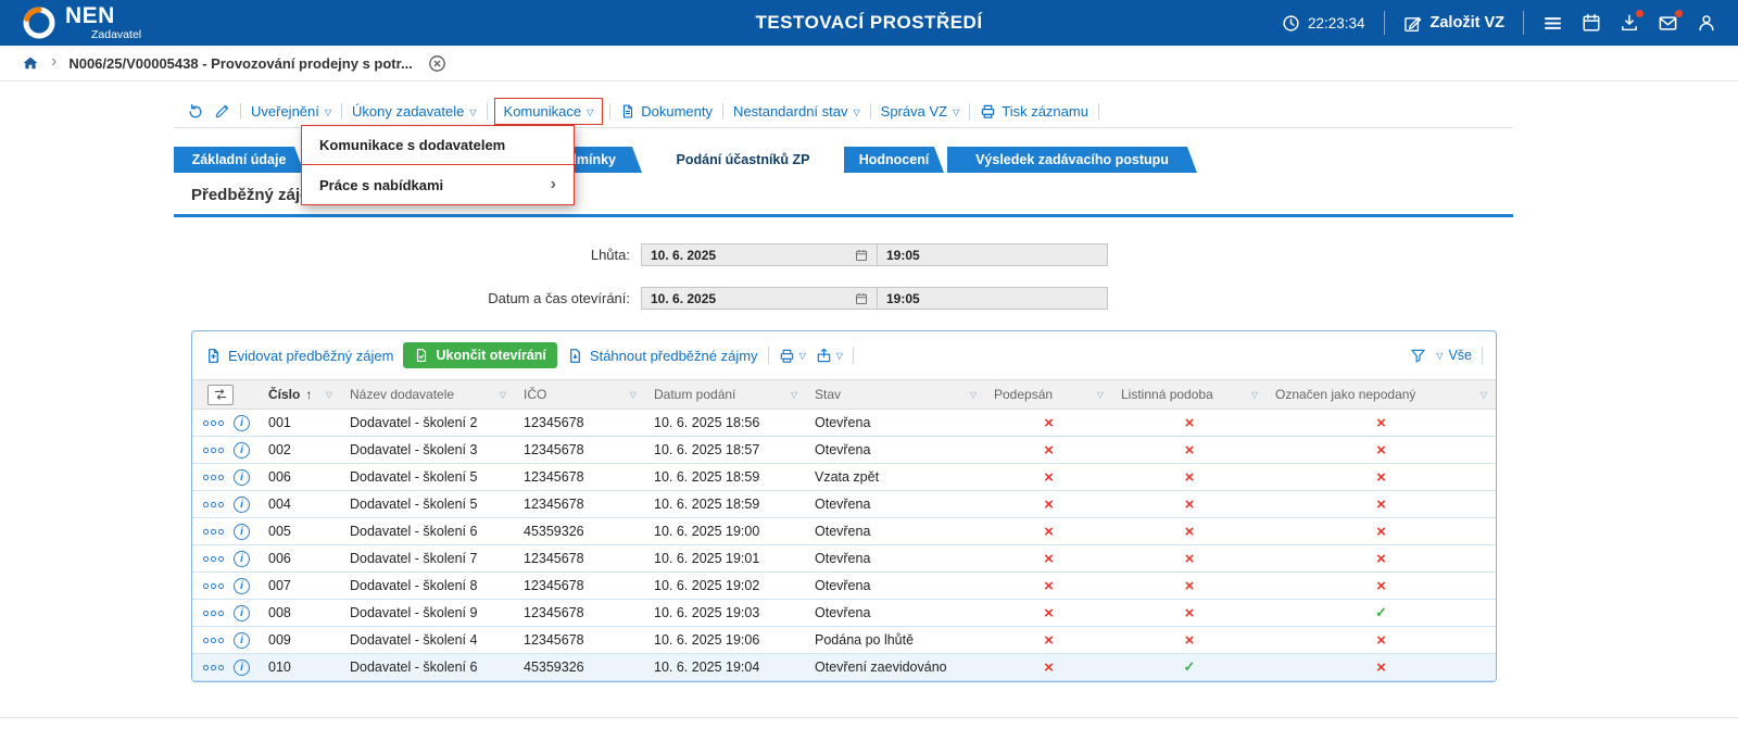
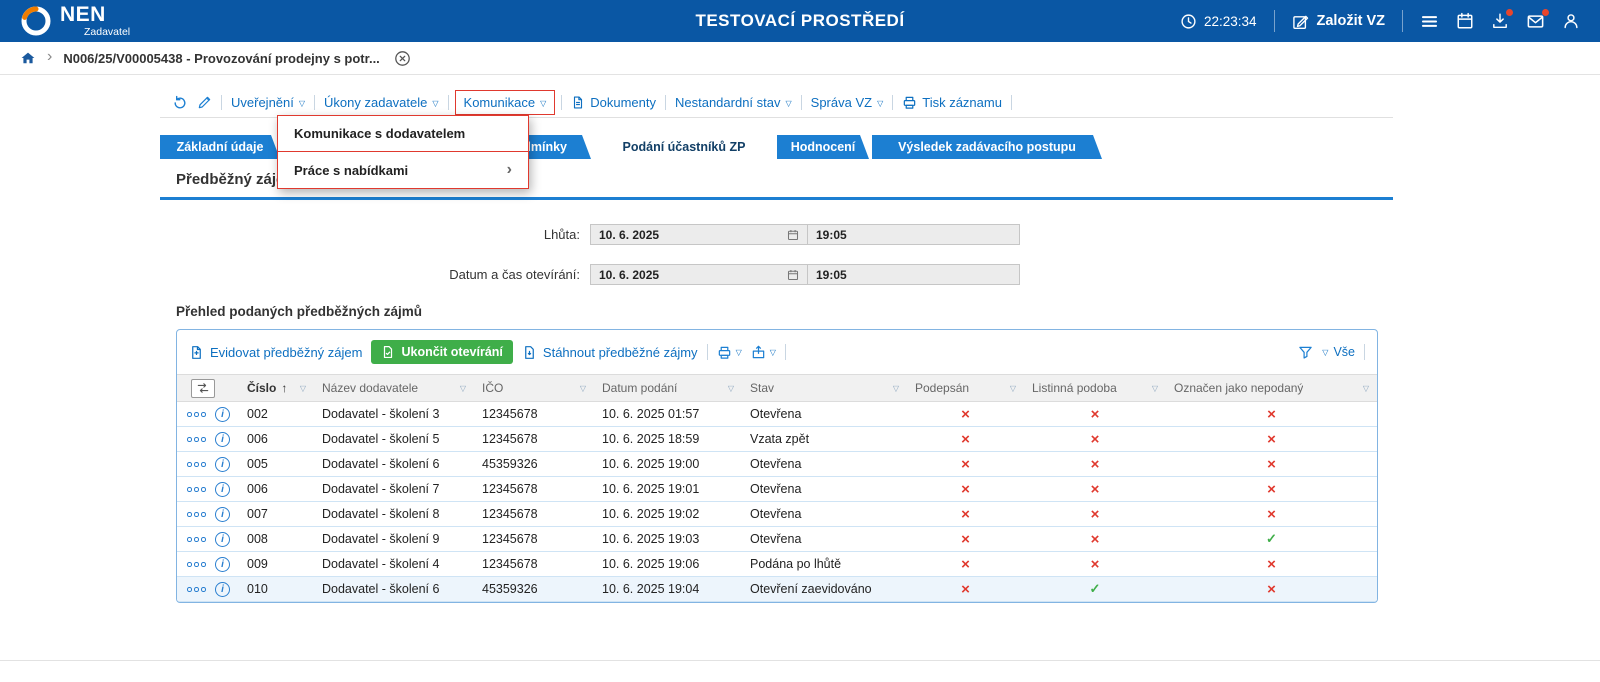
  NEN
  Zadavatel
  TESTOVACÍ PROSTŘEDÍ
  22:23:34
  Založit VZ
  ›
  N006/25/V00005438 - Provozování prodejny s potr...
  Uveřejnění
  ▽
  Úkony zadavatele
  ▽
  Komunikace
  ▽
  Dokumenty
  Nestandardní stav
  ▽
  Správa VZ
  ▽
  Tisk záznamu
  Základní údaje
  Podání účastníků ZP
  Hodnocení
  Výsledek zadávacího postupu
  Předběžný záj
  Lhůta:
  10. 6. 2025
  19:05
  Datum a čas otevírání:
  10. 6. 2025
  19:05
+ Přehled podaných předběžných zájmů
  Evidovat předběžný zájem
  Ukončit otevírání
  Stáhnout předběžné zájmy
  ▽
  ▽
  ▽
  Vše
  	Číslo ↑ ▽	Název dodavatele ▽	IČO ▽	Datum podání ▽	Stav ▽	Podepsán ▽	Listinná podoba ▽	Označen jako nepodaný ▽
- 	i	001	Dodavatel - školení 2	12345678	10. 6. 2025 18:56	Otevřena	×	×	×
- 	i	002	Dodavatel - školení 3	12345678	10. 6. 2025 18:57	Otevřena	×	×	×
+ 	i	002	Dodavatel - školení 3	12345678	10. 6. 2025 01:57	Otevřena	×	×	×
  	i	006	Dodavatel - školení 5	12345678	10. 6. 2025 18:59	Vzata zpět	×	×	×
- 	i	004	Dodavatel - školení 5	12345678	10. 6. 2025 18:59	Otevřena	×	×	×
  	i	005	Dodavatel - školení 6	45359326	10. 6. 2025 19:00	Otevřena	×	×	×
  	i	006	Dodavatel - školení 7	12345678	10. 6. 2025 19:01	Otevřena	×	×	×
  	i	007	Dodavatel - školení 8	12345678	10. 6. 2025 19:02	Otevřena	×	×	×
  	i	008	Dodavatel - školení 9	12345678	10. 6. 2025 19:03	Otevřena	×	×	✓
  	i	009	Dodavatel - školení 4	12345678	10. 6. 2025 19:06	Podána po lhůtě	×	×	×
  	i	010	Dodavatel - školení 6	45359326	10. 6. 2025 19:04	Otevření zaevidováno	×	✓	×
  Komunikace s dodavatelem
  Práce s nabídkami
  ›
